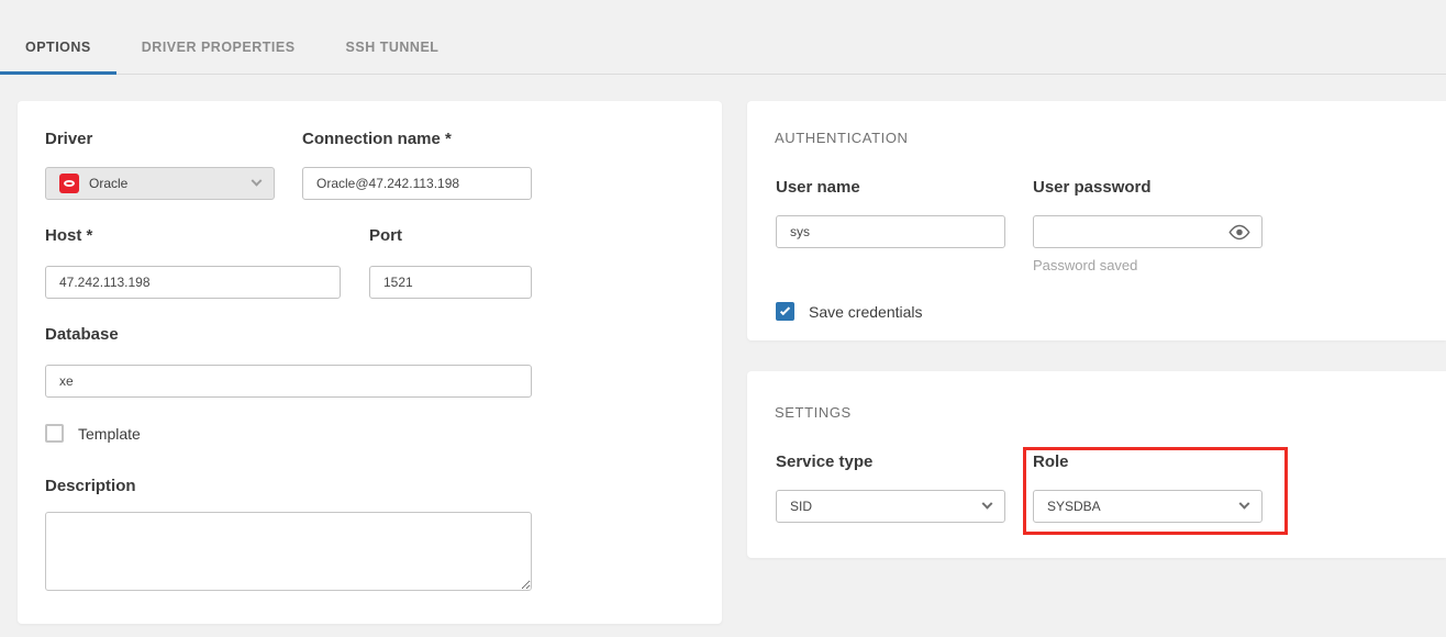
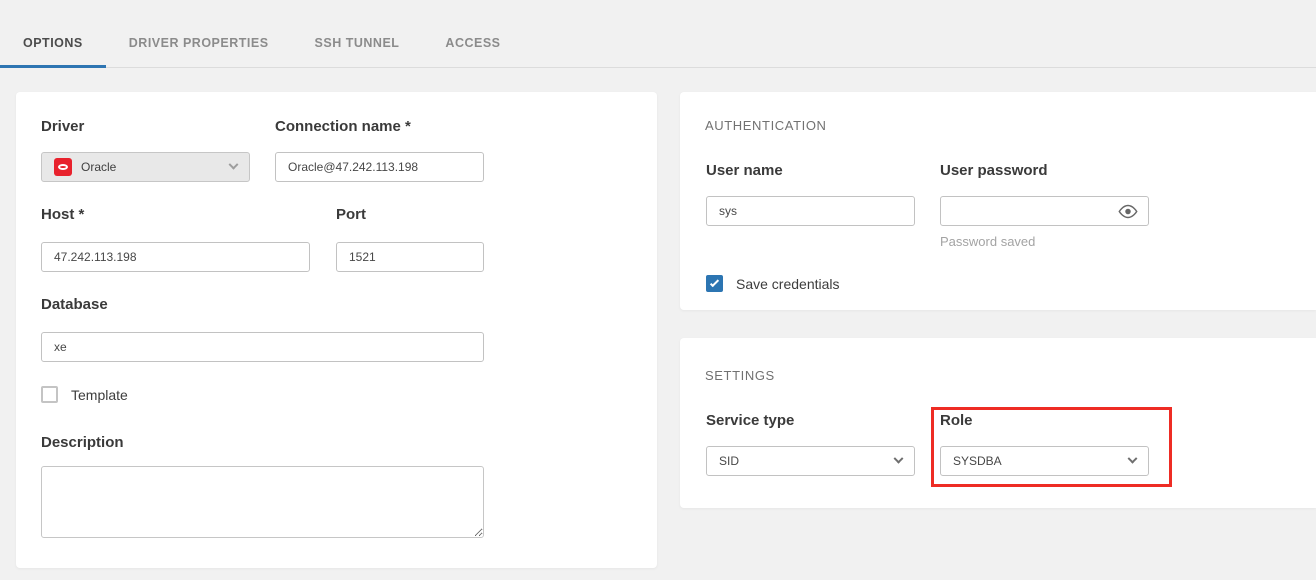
  OPTIONS
  DRIVER PROPERTIES
  SSH TUNNEL
+ ACCESS
  Driver
  Oracle
  Connection name *
  Oracle@47.242.113.198
  Host *
  47.242.113.198
  Port
  1521
  Database
  xe
  Template
  Description
  AUTHENTICATION
  User name
  sys
  User password
  Password saved
  Save credentials
  SETTINGS
  Service type
  SID
  Role
  SYSDBA
